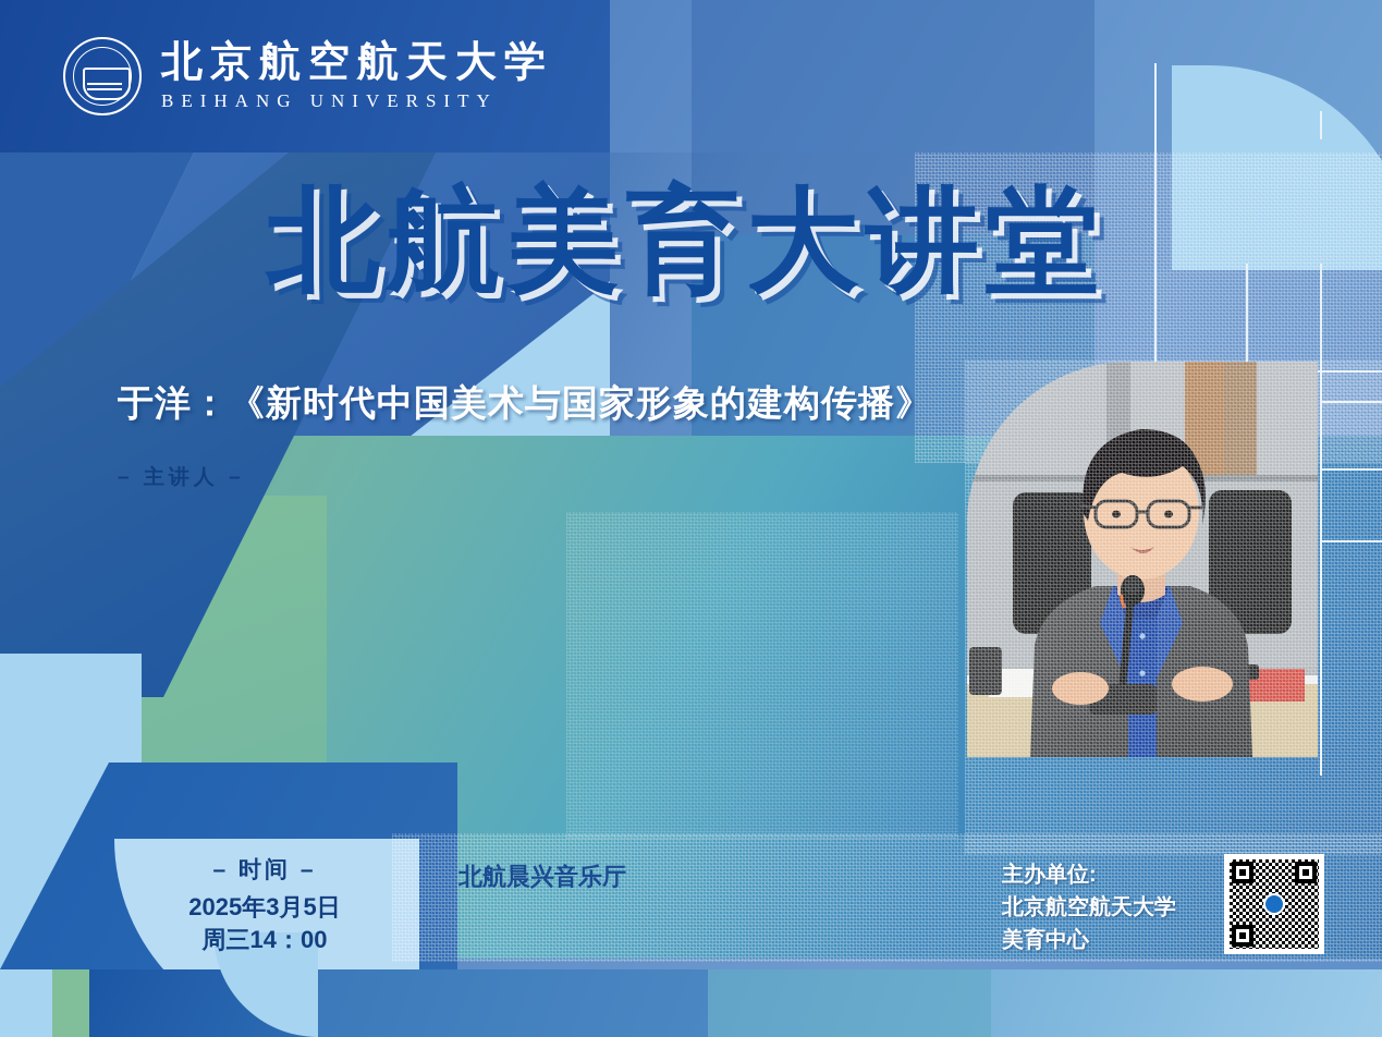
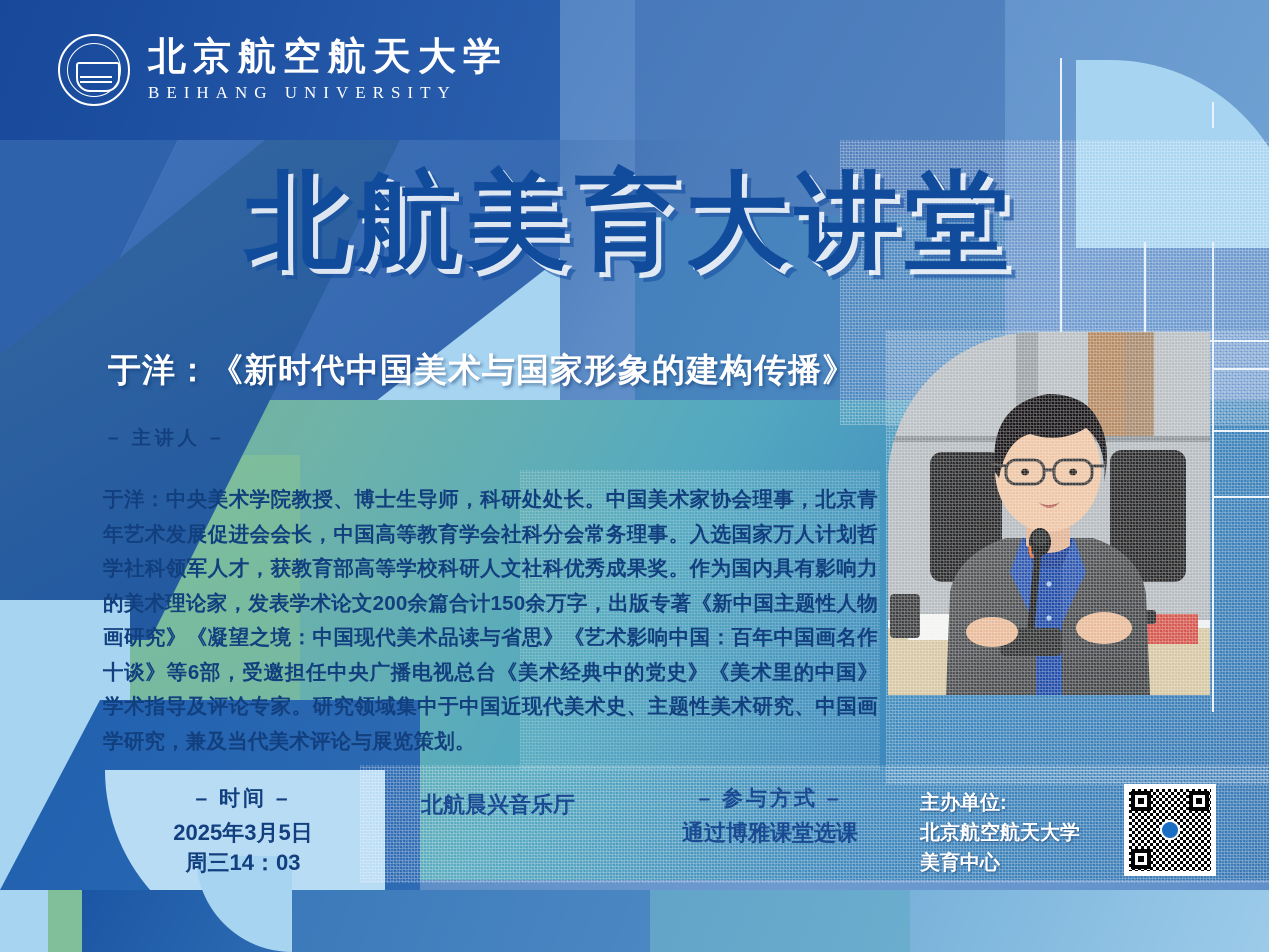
  北京航空航天大学
  BEIHANG UNIVERSITY
  北航美育大讲堂
  于洋：《新时代中国美术与国家形象的建构传播》
  – 主讲人 –
+ 于洋：中央美术学院教授、博士生导师，科研处处长。中国美术家协会理事，北京青年艺术发展促进会会长，中国高等教育学会社科分会常务理事。入选国家万人计划哲学社科领军人才，获教育部高等学校科研人文社科优秀成果奖。作为国内具有影响力的美术理论家，发表学术论文200余篇合计150余万字，出版专著《新中国主题性人物画研究》《凝望之境：中国现代美术品读与省思》《艺术影响中国：百年中国画名作十谈》等6部，受邀担任中央广播电视总台《美术经典中的党史》《美术里的中国》学术指导及评论专家。研究领域集中于中国近现代美术史、主题性美术研究、中国画学研究，兼及当代美术评论与展览策划。
  – 时间 –
  2025年3月5日
- 周三14：00
+ 周三14：03
  北航晨兴音乐厅
+ – 参与方式 –
+ 通过博雅课堂选课
  主办单位:
  北京航空航天大学
  美育中心
